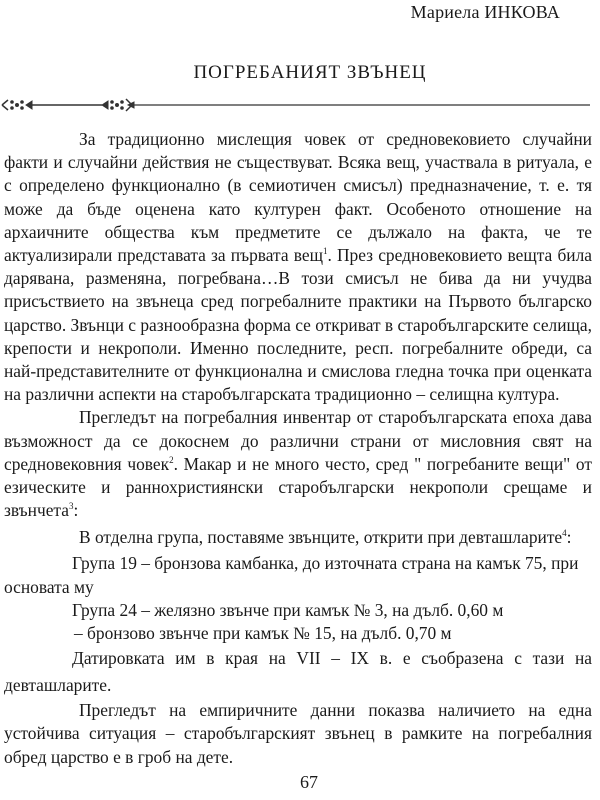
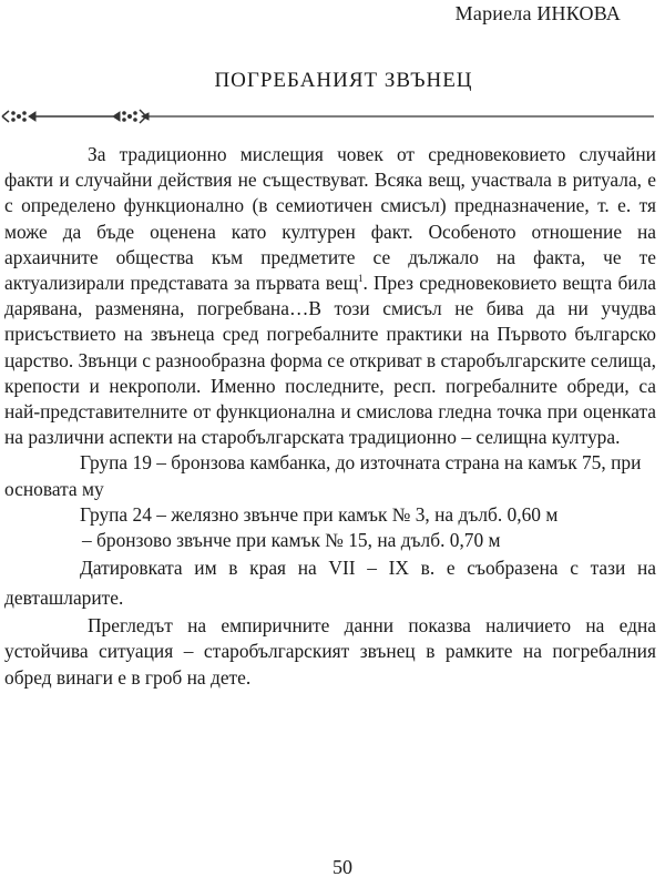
  Мариела ИНКОВА
  ПОГРЕБАНИЯТ ЗВЪНЕЦ
  За традиционно мислещия човек от средновековието случайни факти и случайни действия не съществуват. Всяка вещ, участвала в ритуала, е с определено функционално (в семиотичен смисъл) предназначение, т. е. тя може да бъде оценена като културен факт. Особеното отношение на архаичните общества към предметите се дължало на факта, че те актуализирали представата за първата вещ1. През средновековието вещта била дарявана, разменяна, погребвана…В този смисъл не бива да ни учудва присъствието на звънеца сред погребалните практики на Първото българско царство. Звънци с разнообразна форма се откриват в старобългарските селища, крепости и некрополи. Именно последните, респ. погребалните обреди, са най-представителните от функционална и смислова гледна точка при оценката на различни аспекти на старобългарската традиционно – селищна култура.
- Прегледът на погребалния инвентар от старобългарската епоха дава възможност да се докоснем до различни страни от мисловния свят на средновековния човек2. Макар и не много често, сред " погребаните вещи" от езическите и ранно­християнски старобългарски некрополи срещаме и звънчета3:
- В отделна група, поставяме звънците, открити при девташларите4:
  Група 19 – бронзова камбанка, до източната страна на камък 75, при основата му
  Група 24 – желязно звънче при камък № 3, на дълб. 0,60 м
  – бронзово звънче при камък № 15, на дълб. 0,70 м
  Датировката им в края на VII – IX в. е съобразена с тази на девташларите.
- Прегледът на емпиричните данни показва наличието на една устойчива ситуация – старобългарският звънец в рамките на погребалния обред царство е в гроб на дете.
+ Прегледът на емпиричните данни показва наличието на една устойчива ситуация – старобългарският звънец в рамките на погребалния обред винаги е в гроб на дете.
- 67
+ 50
